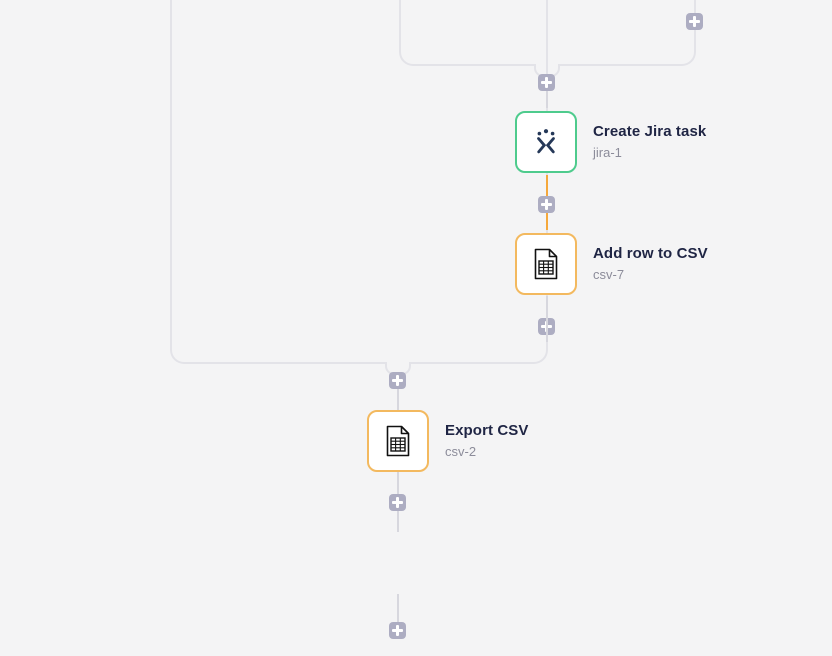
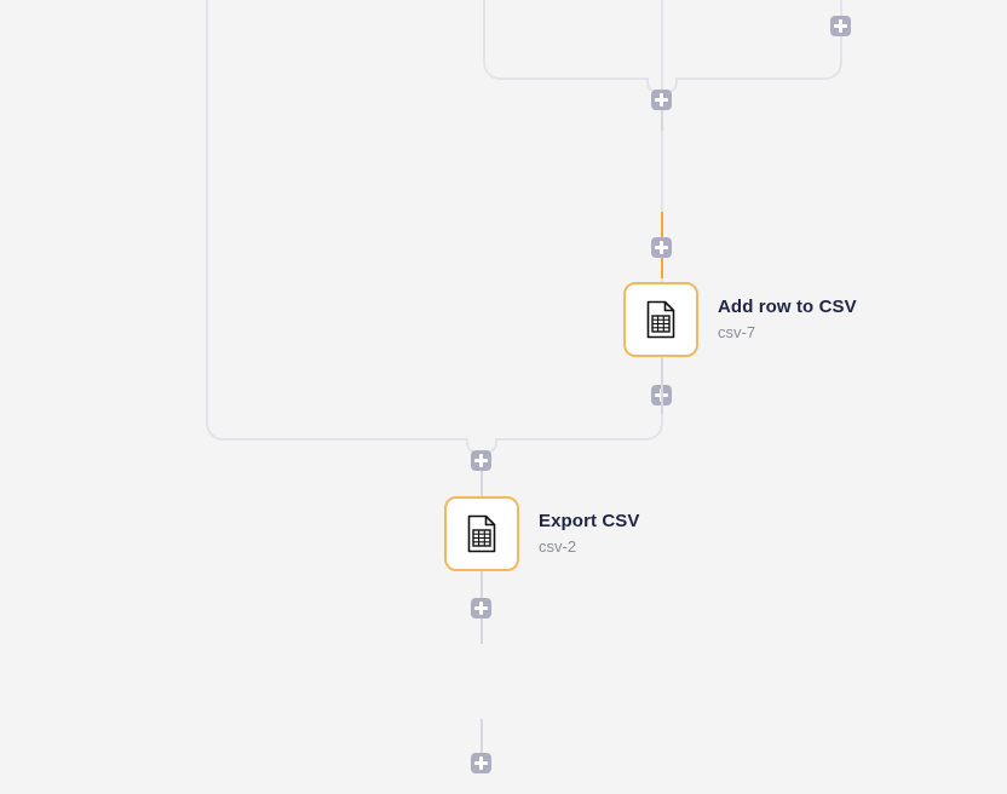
- Create Jira task
- jira-1
  Add row to CSV
  csv-7
  Export CSV
  csv-2
